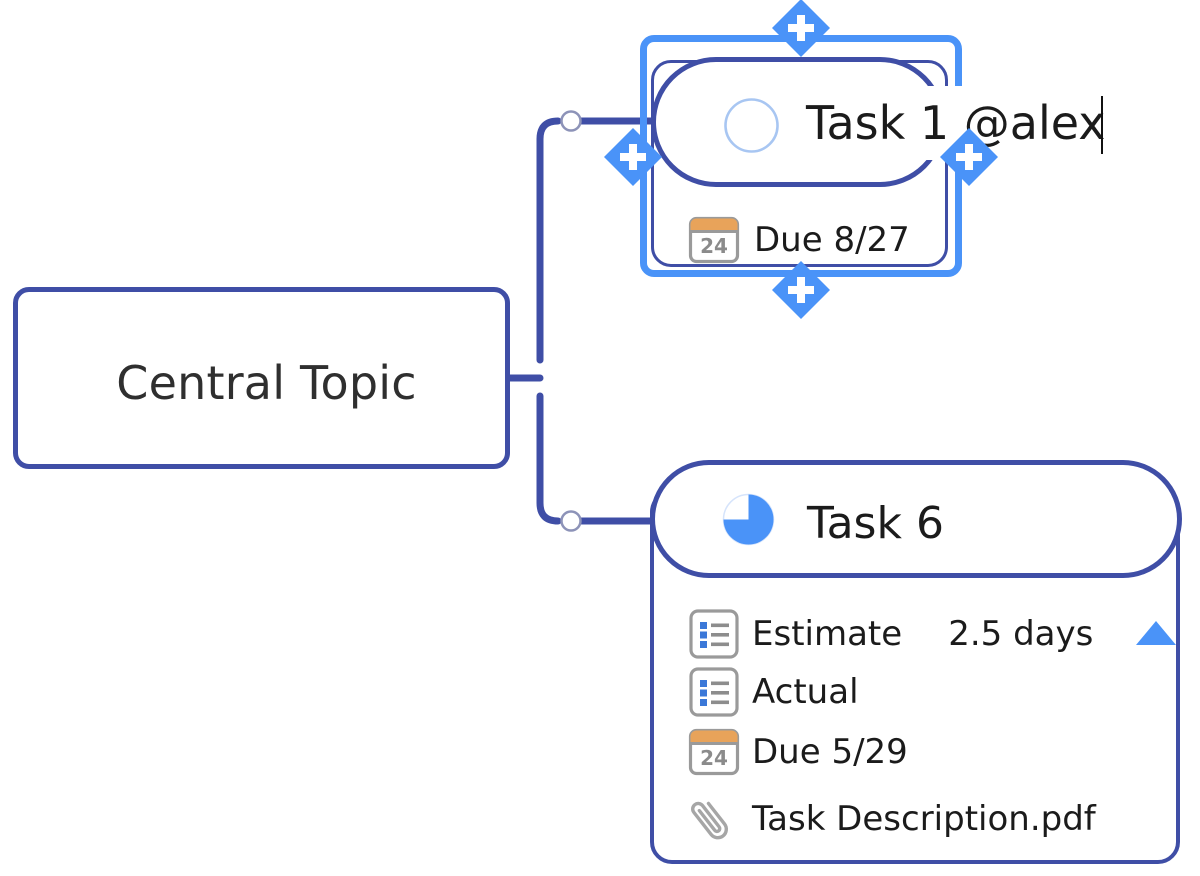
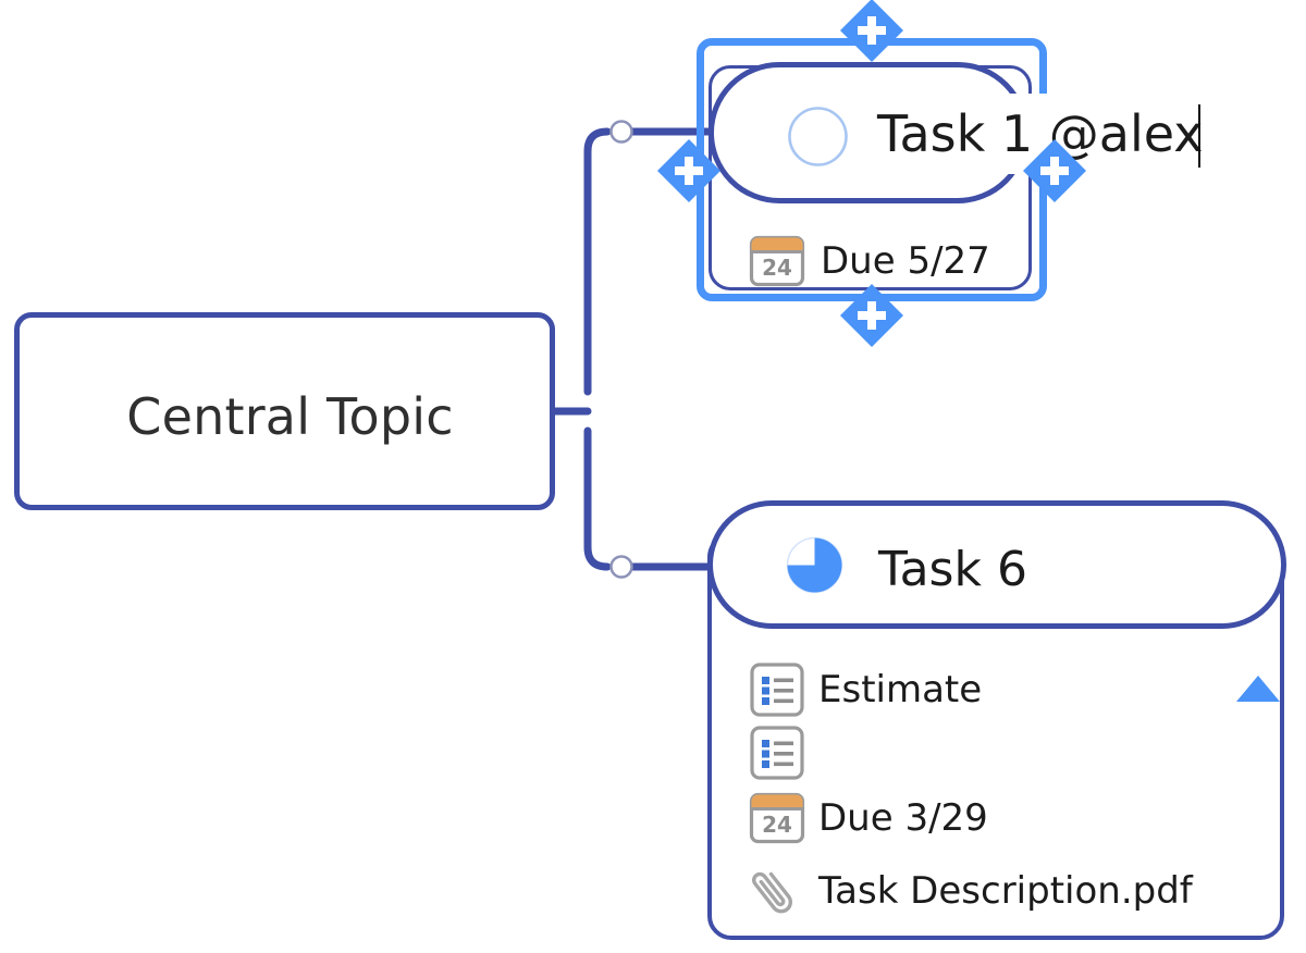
  Central Topic
  Task 1 @alex
  24
- Due 8/27
+ Due 5/27
  Task 6
  Estimate
- 2.5 days
- Actual
  24
- Due 5/29
+ Due 3/29
  Task Description.pdf
